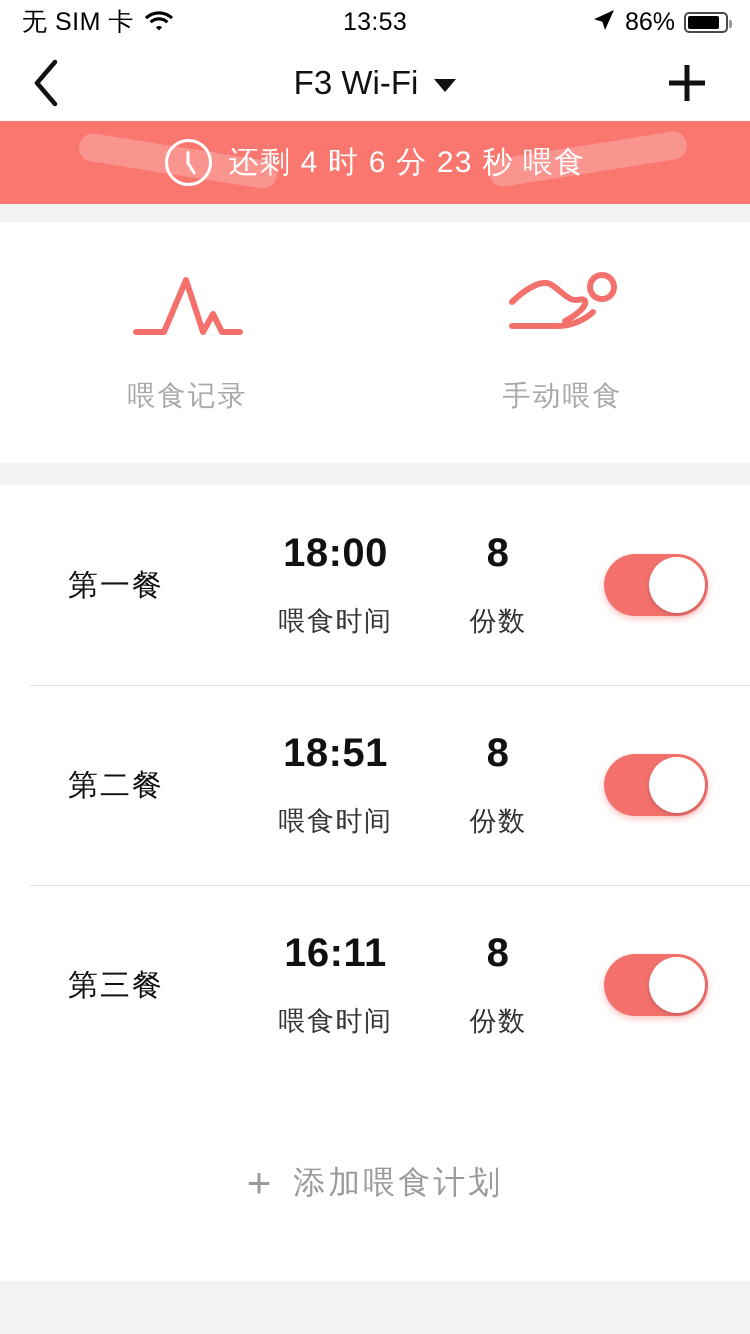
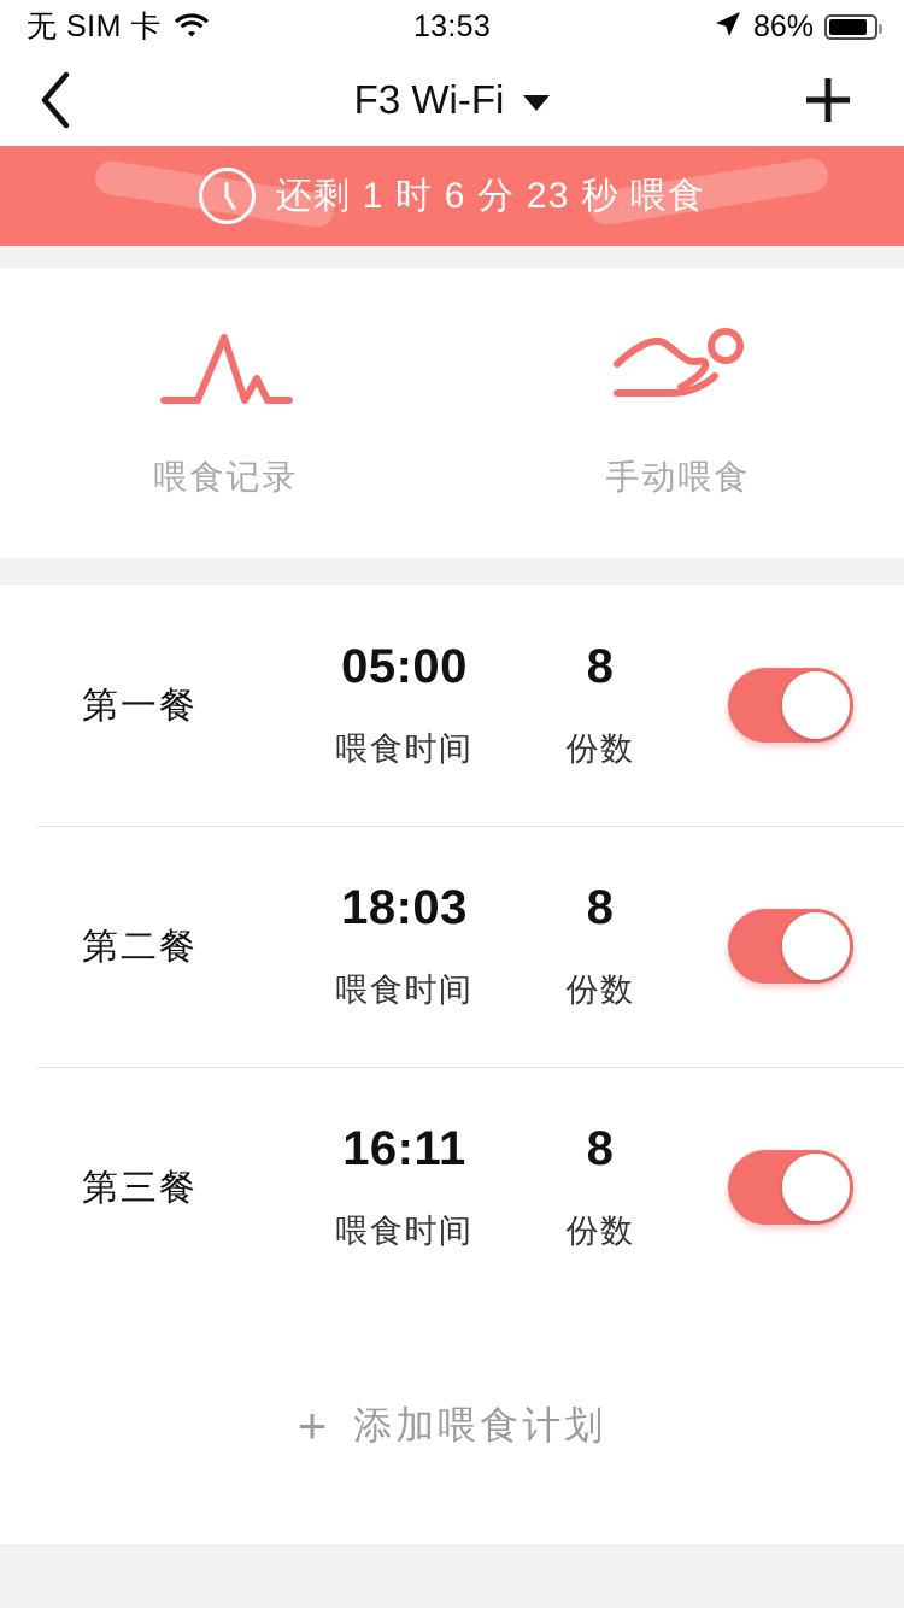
  无 SIM 卡
  13:53
  86%
  F3 Wi-Fi
- 还剩 4 时 6 分 23 秒 喂食
+ 还剩 1 时 6 分 23 秒 喂食
  喂食记录
  手动喂食
  第一餐
- 18:00
+ 05:00
  喂食时间
  8
  份数
  第二餐
- 18:51
+ 18:03
  喂食时间
  8
  份数
  第三餐
  16:11
  喂食时间
  8
  份数
  +
  添加喂食计划
